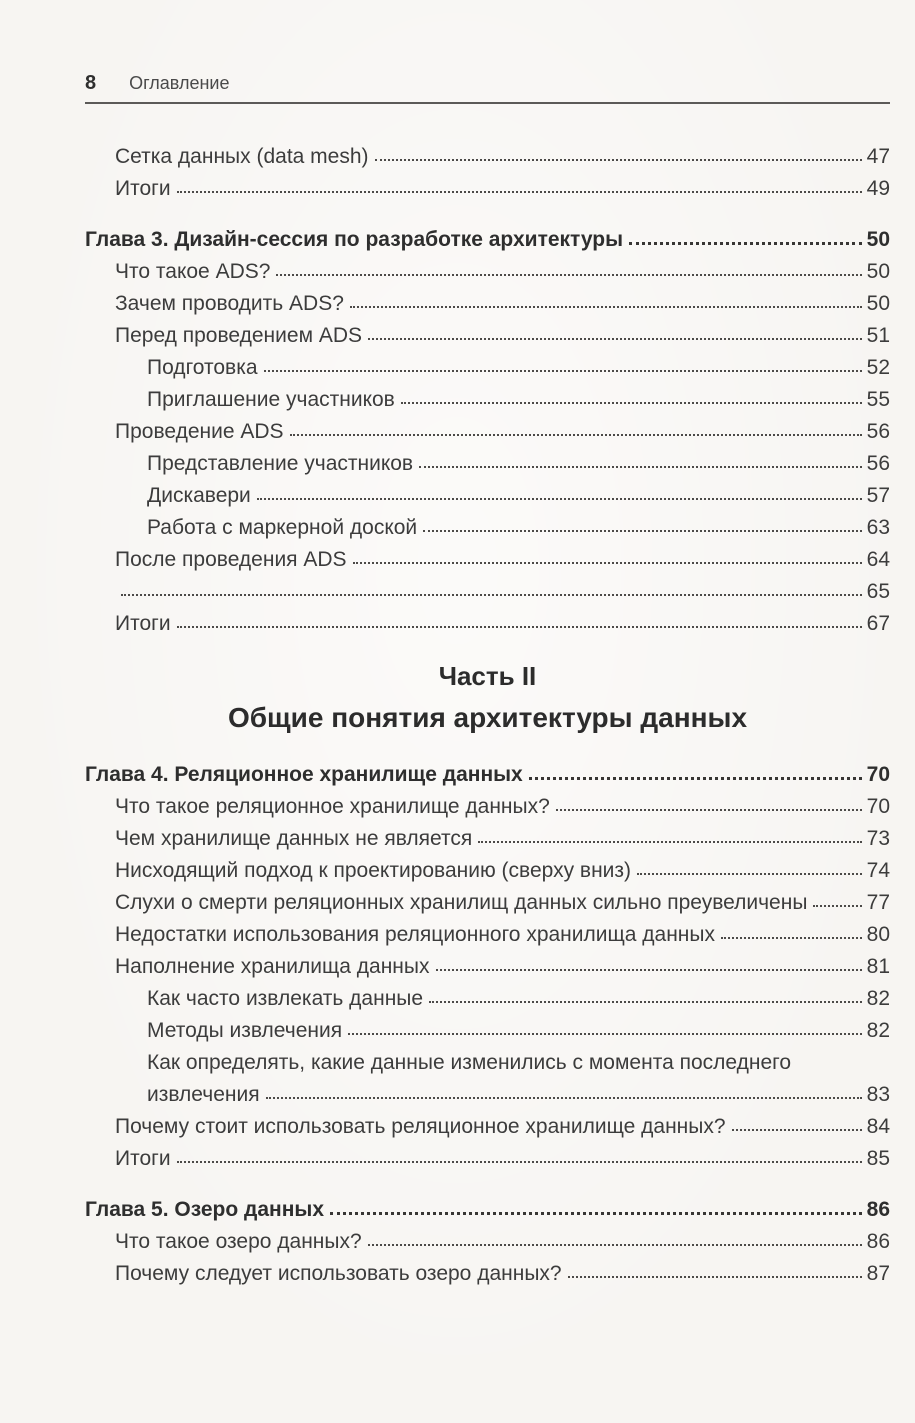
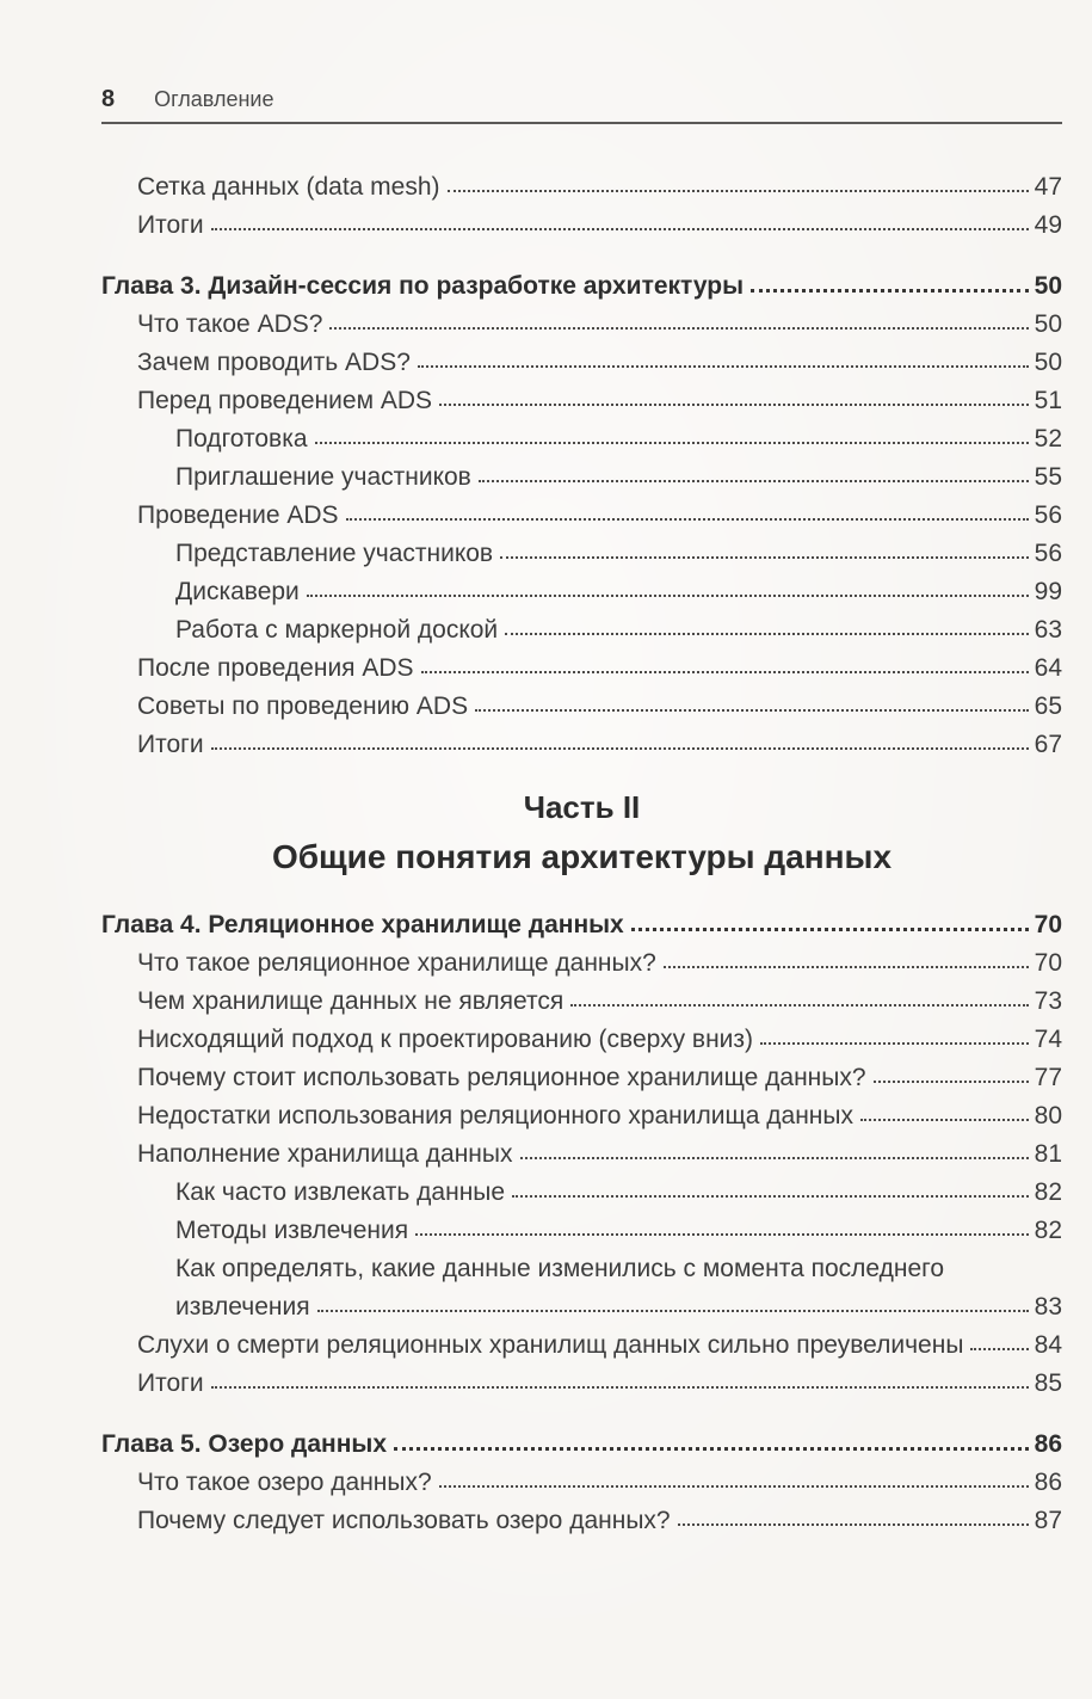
  8
  Оглавление
  Сетка данных (data mesh)
  47
  Итоги
  49
  Глава 3. Дизайн-сессия по разработке архитектуры
  50
  Что такое ADS?
  50
  Зачем проводить ADS?
  50
  Перед проведением ADS
  51
  Подготовка
  52
  Приглашение участников
  55
  Проведение ADS
  56
  Представление участников
  56
  Дискавери
- 57
+ 99
  Работа с маркерной доской
  63
  После проведения ADS
  64
+ Советы по проведению ADS
  65
  Итоги
  67
  Часть II
  Общие понятия архитектуры данных
  Глава 4. Реляционное хранилище данных
  70
  Что такое реляционное хранилище данных?
  70
  Чем хранилище данных не является
  73
  Нисходящий подход к проектированию (сверху вниз)
  74
- Слухи о смерти реляционных хранилищ данных сильно преувеличены
+ Почему стоит использовать реляционное хранилище данных?
  77
  Недостатки использования реляционного хранилища данных
  80
  Наполнение хранилища данных
  81
  Как часто извлекать данные
  82
  Методы извлечения
  82
  Как определять, какие данные изменились с момента последнего
  извлечения
  83
- Почему стоит использовать реляционное хранилище данных?
+ Слухи о смерти реляционных хранилищ данных сильно преувеличены
  84
  Итоги
  85
  Глава 5. Озеро данных
  86
  Что такое озеро данных?
  86
  Почему следует использовать озеро данных?
  87
